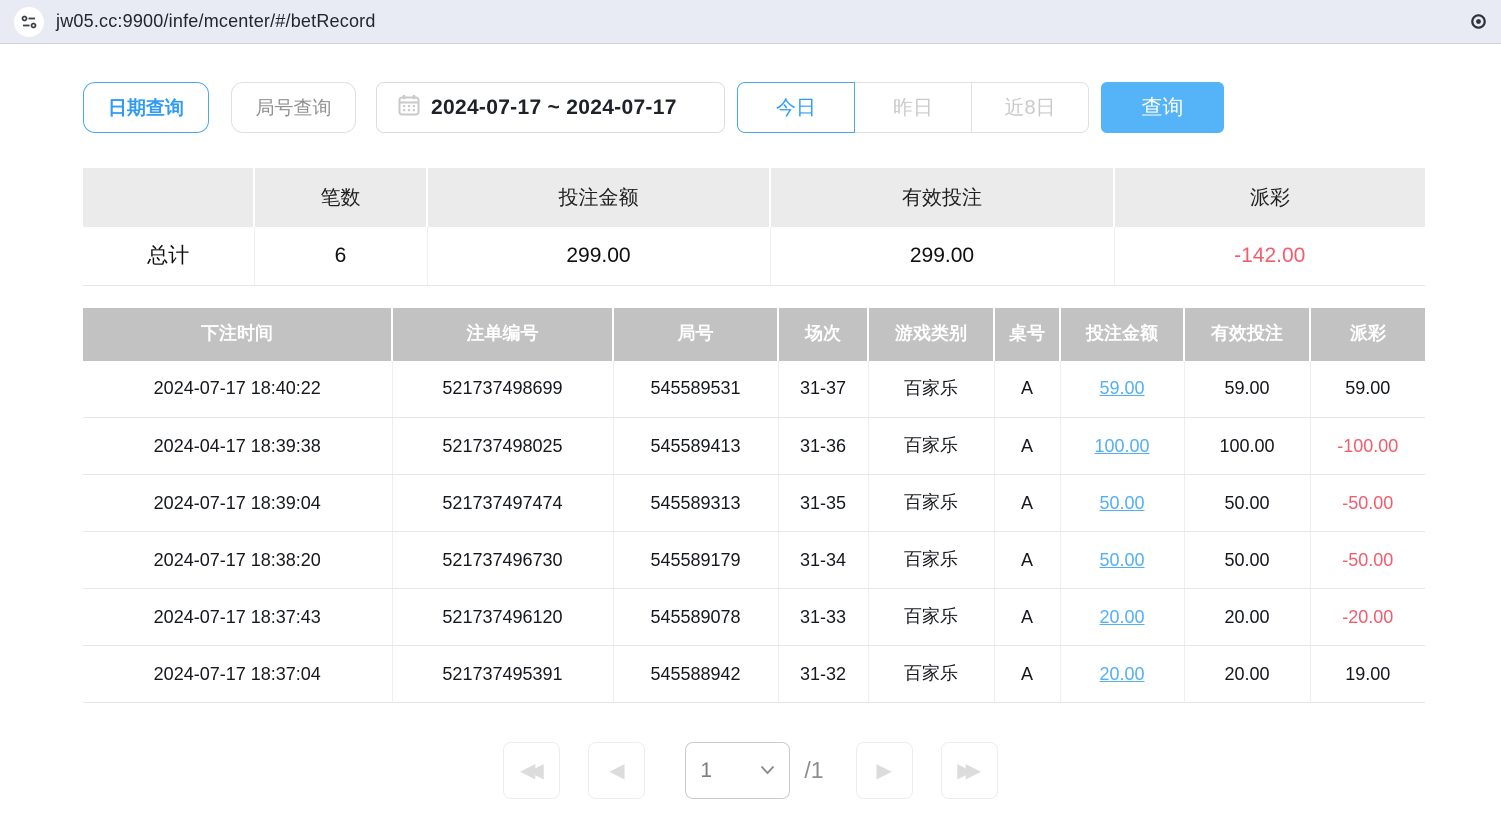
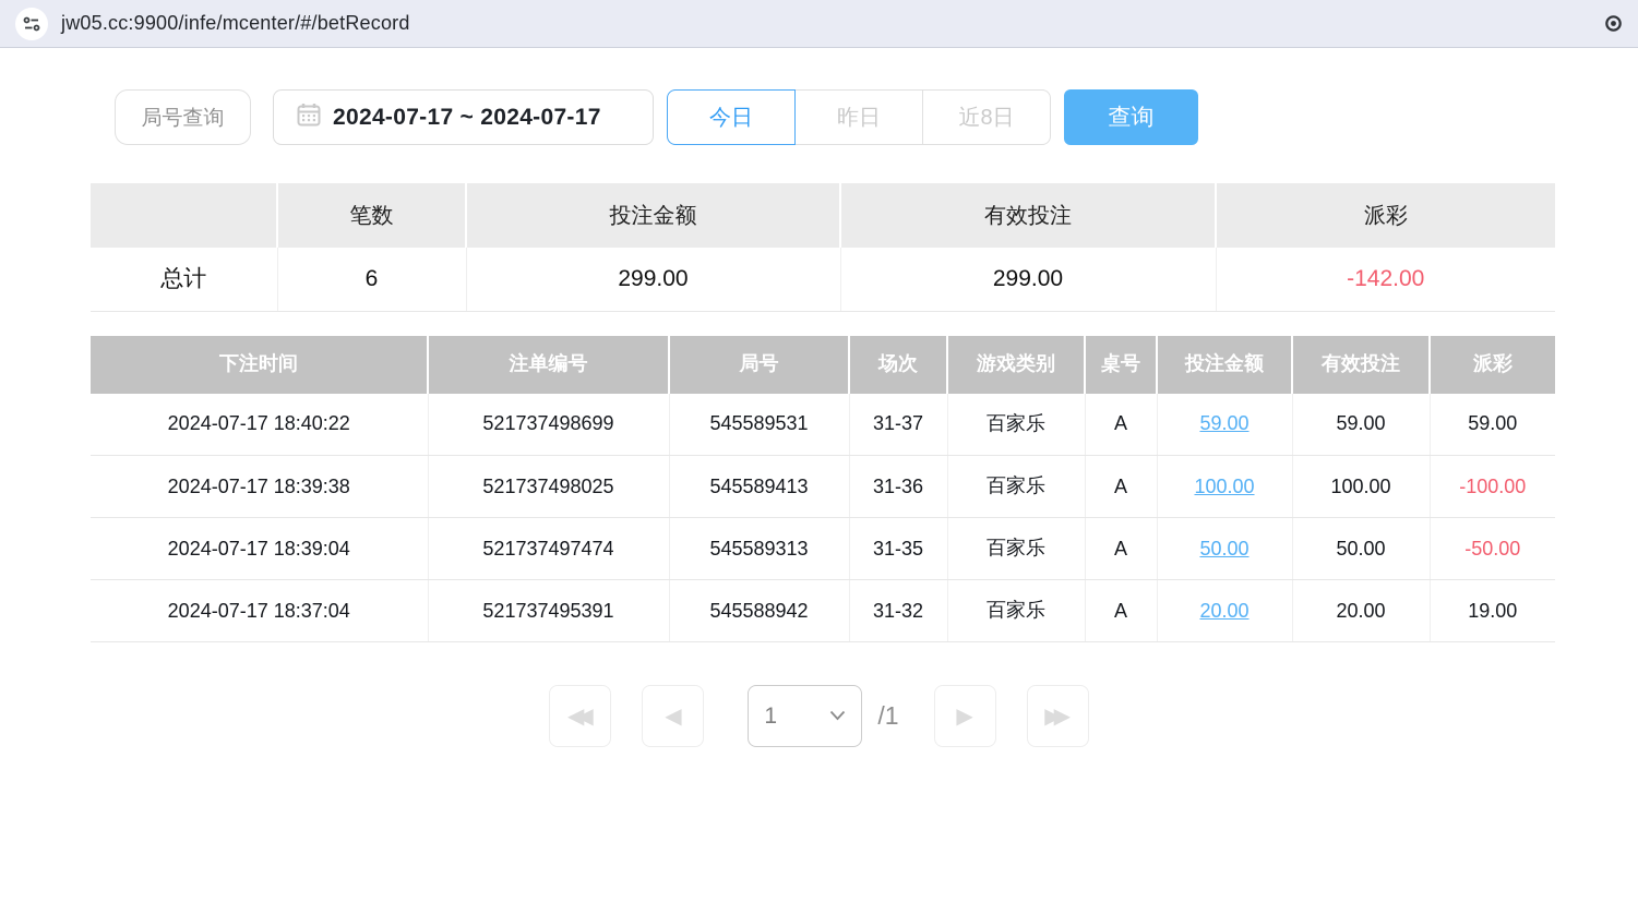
  jw05.cc:9900/infe/mcenter/#/betRecord
- 日期查询
  局号查询
  2024-07-17 ~ 2024-07-17
  今日
  昨日
  近8日
  查询
  	笔数	投注金额	有效投注	派彩
  总计	6	299.00	299.00	-142.00
  下注时间	注单编号	局号	场次	游戏类别	桌号	投注金额	有效投注	派彩
  2024-07-17 18:40:22	521737498699	545589531	31-37	百家乐	A	59.00	59.00	59.00
- 2024-04-17 18:39:38	521737498025	545589413	31-36	百家乐	A	100.00	100.00	-100.00
+ 2024-07-17 18:39:38	521737498025	545589413	31-36	百家乐	A	100.00	100.00	-100.00
  2024-07-17 18:39:04	521737497474	545589313	31-35	百家乐	A	50.00	50.00	-50.00
- 2024-07-17 18:38:20	521737496730	545589179	31-34	百家乐	A	50.00	50.00	-50.00
- 2024-07-17 18:37:43	521737496120	545589078	31-33	百家乐	A	20.00	20.00	-20.00
  2024-07-17 18:37:04	521737495391	545588942	31-32	百家乐	A	20.00	20.00	19.00
  ◀◀
  ◀
  1
  /1
  ▶
  ▶▶
